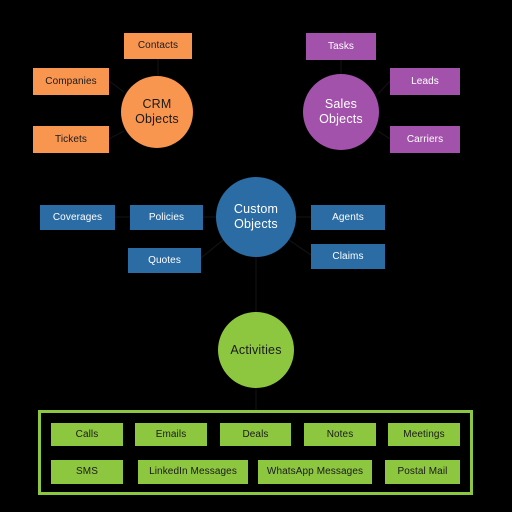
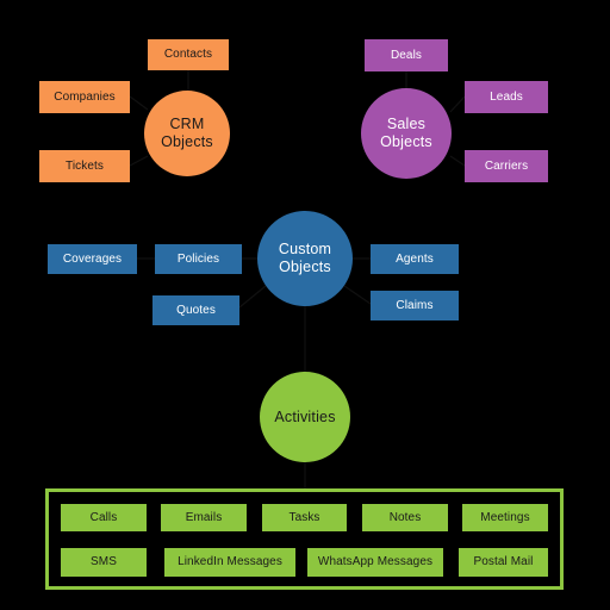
  Contacts
  Companies
  Tickets
- Tasks
+ Deals
  Leads
  Carriers
  Coverages
  Policies
  Quotes
  Agents
  Claims
  Calls
  Emails
- Deals
+ Tasks
  Notes
  Meetings
  SMS
  LinkedIn Messages
  WhatsApp Messages
  Postal Mail
  CRM
  Objects
  Sales
  Objects
  Custom
  Objects
  Activities
